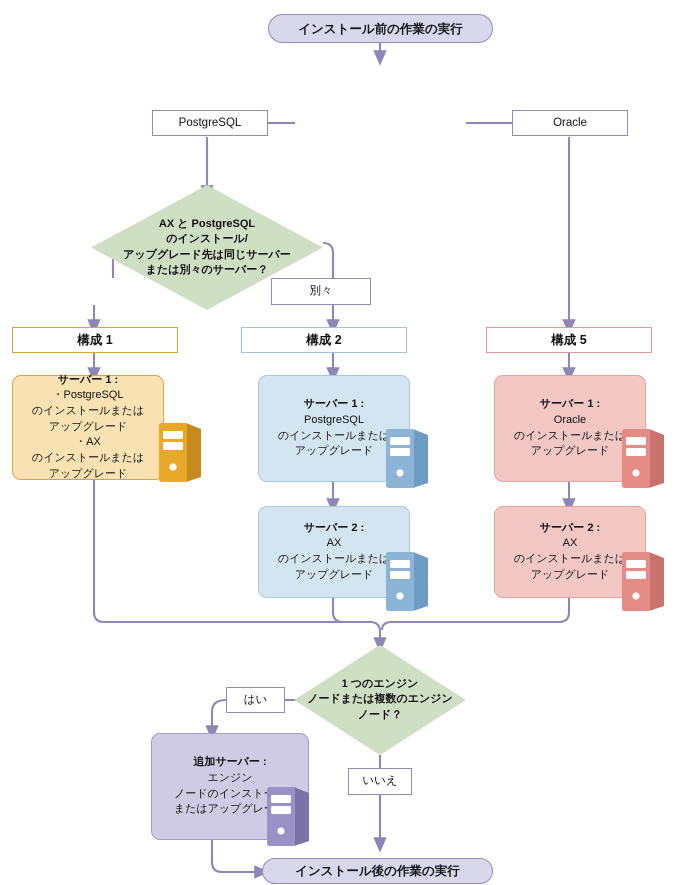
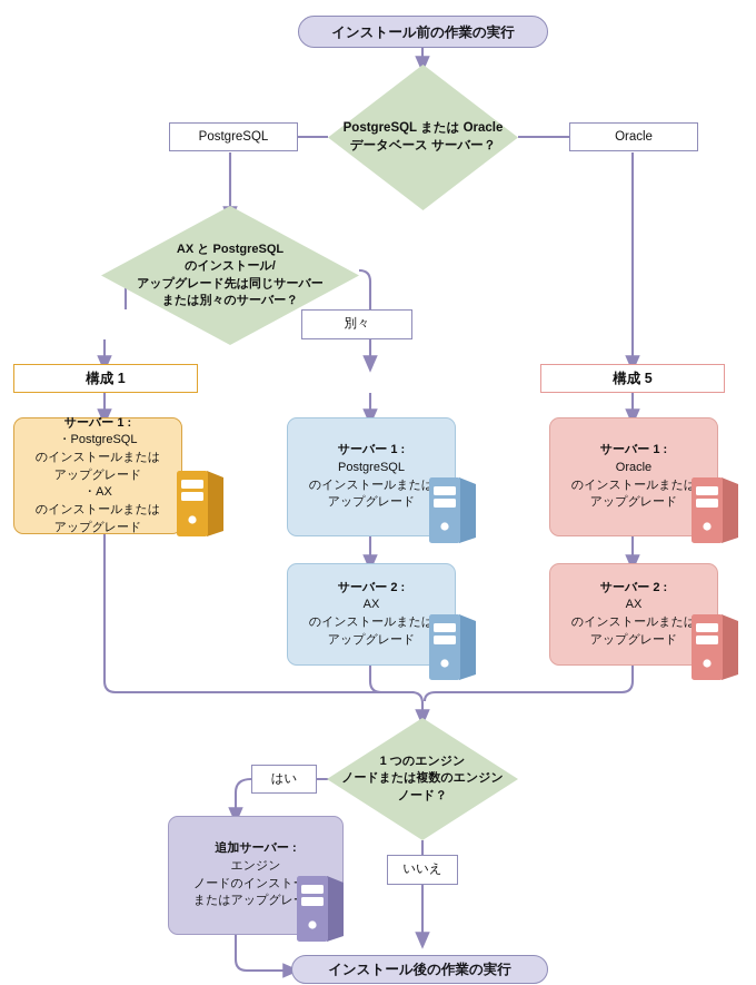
  インストール前の作業の実行
+ PostgreSQL または Oracle
+ データベース サーバー？
  PostgreSQL
  Oracle
  AX と PostgreSQL
  のインストール/
  アップグレード先は同じサーバー
  または別々のサーバー？
  別々
  構成 1
- 構成 2
  構成 5
  サーバー 1 :
  ・PostgreSQL
  のインストールまたは
  アップグレード
  ・AX
  のインストールまたは
  アップグレード
  サーバー 1 :
  PostgreSQL
  のインストールまたは
  アップグレード
  サーバー 2 :
  AX
  のインストールまたは
  アップグレード
  サーバー 1 :
  Oracle
  のインストールまたは
  アップグレード
  サーバー 2 :
  AX
  のインストールまたは
  アップグレード
  1 つのエンジン
  ノードまたは複数のエンジン
  ノード？
  はい
  いいえ
  追加サーバー :
  エンジン
  ノードのインスト
  またはアップグレ
  インストール後の作業の実行
